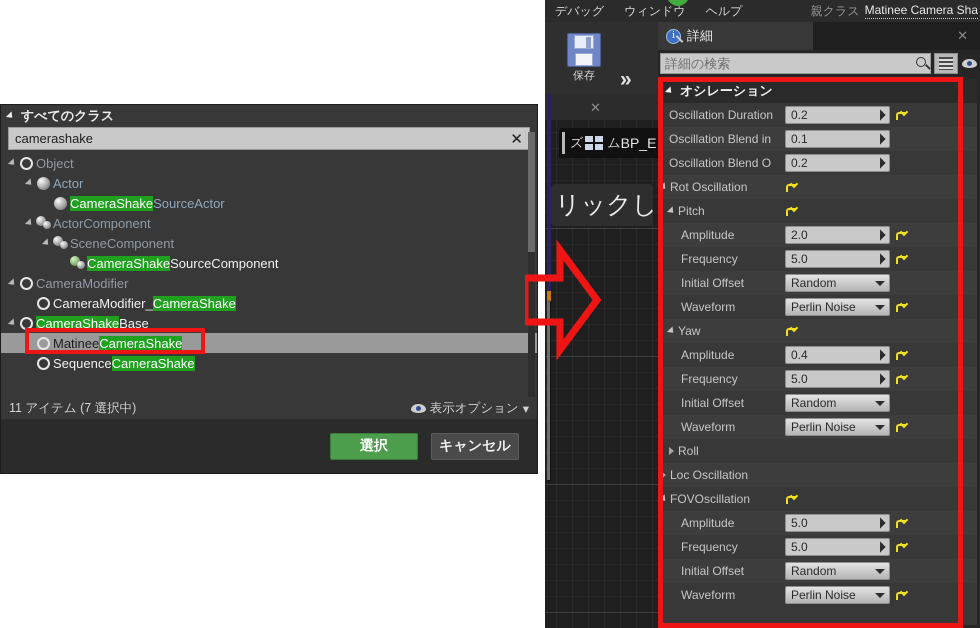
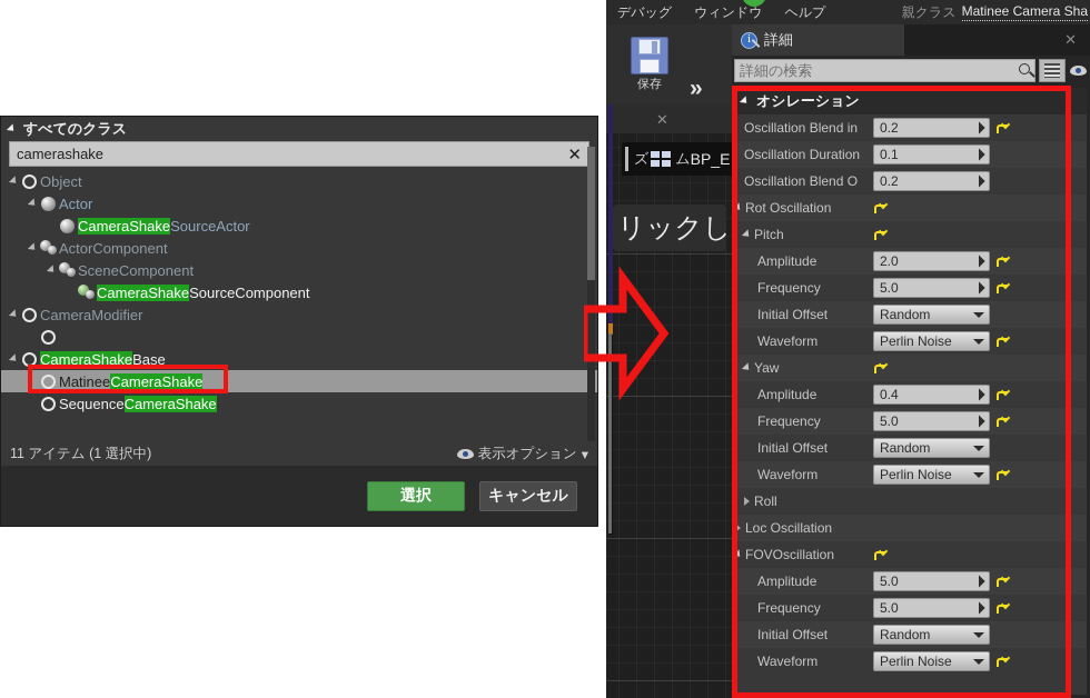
  デバッグ
  ウィンドウ
  ヘルプ
  親クラス
  Matinee Camera Sha
  保存
  »
  ✕
  ズ
  ム
  BP_E
  リックし
  詳細
  ✕
  詳細の検索
  オシレーション
- Oscillation Duration
+ Oscillation Blend in
  0.2
- Oscillation Blend in
+ Oscillation Duration
  0.1
  Oscillation Blend O
  0.2
  Rot Oscillation
  Pitch
  Amplitude
  2.0
  Frequency
  5.0
  Initial Offset
  Random
  Waveform
  Perlin Noise
  Yaw
  Amplitude
  0.4
  Frequency
  5.0
  Initial Offset
  Random
  Waveform
  Perlin Noise
  Roll
  Loc Oscillation
  FOVOscillation
  Amplitude
  5.0
  Frequency
  5.0
  Initial Offset
  Random
  Waveform
  Perlin Noise
  すべてのクラス
  camerashake
  ✕
  Object
  Actor
  CameraShakeSourceActor
  ActorComponent
  SceneComponent
  CameraShakeSourceComponent
  CameraModifier
- CameraModifier_CameraShake
  CameraShakeBase
  MatineeCameraShake
  SequenceCameraShake
- 11 アイテム (7 選択中)
+ 11 アイテム (1 選択中)
  表示オプション
  ▾
  選択
  キャンセル
